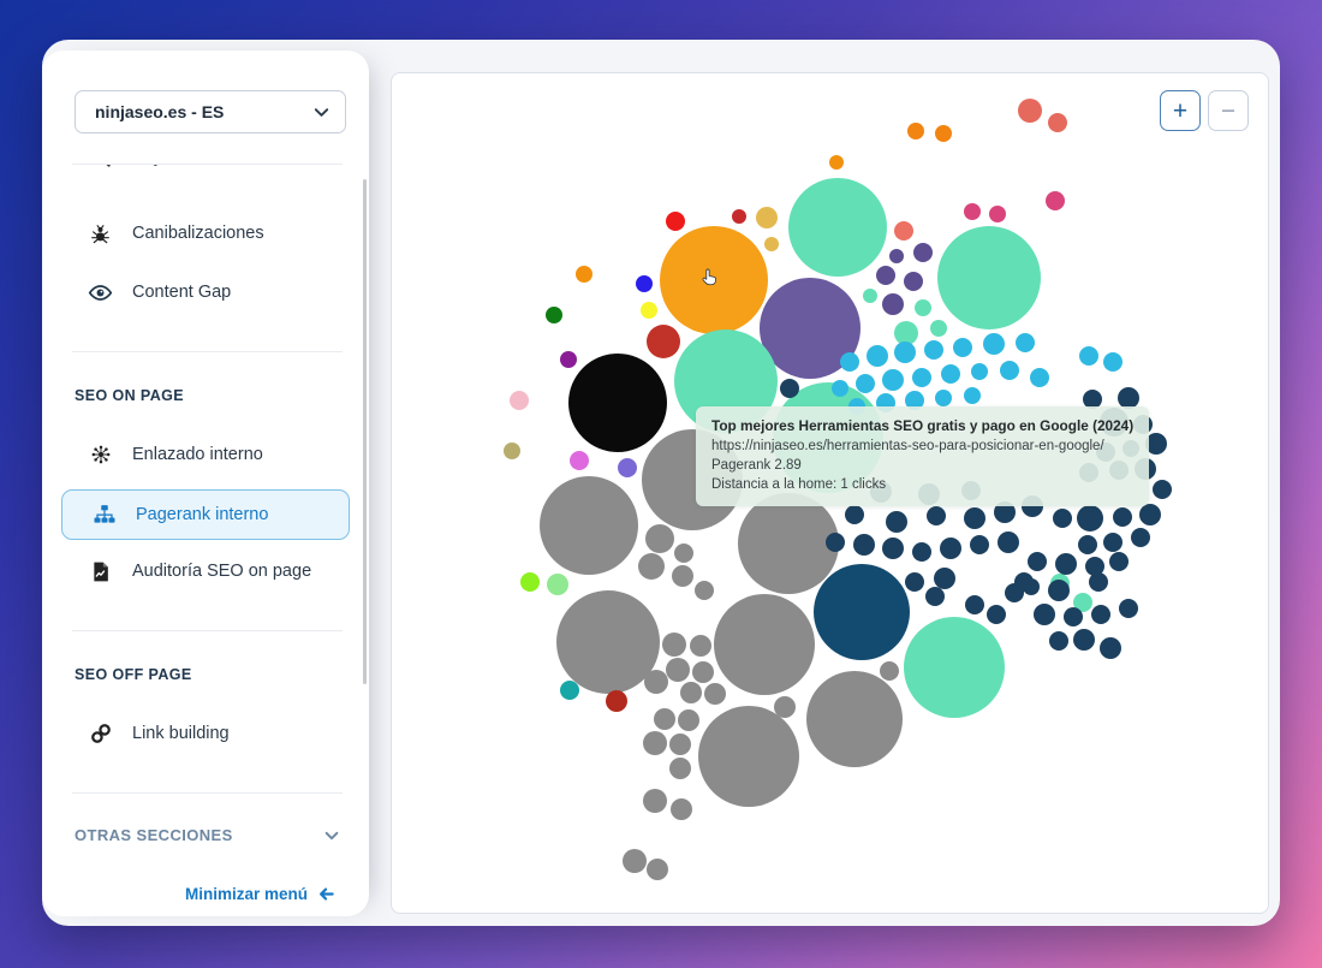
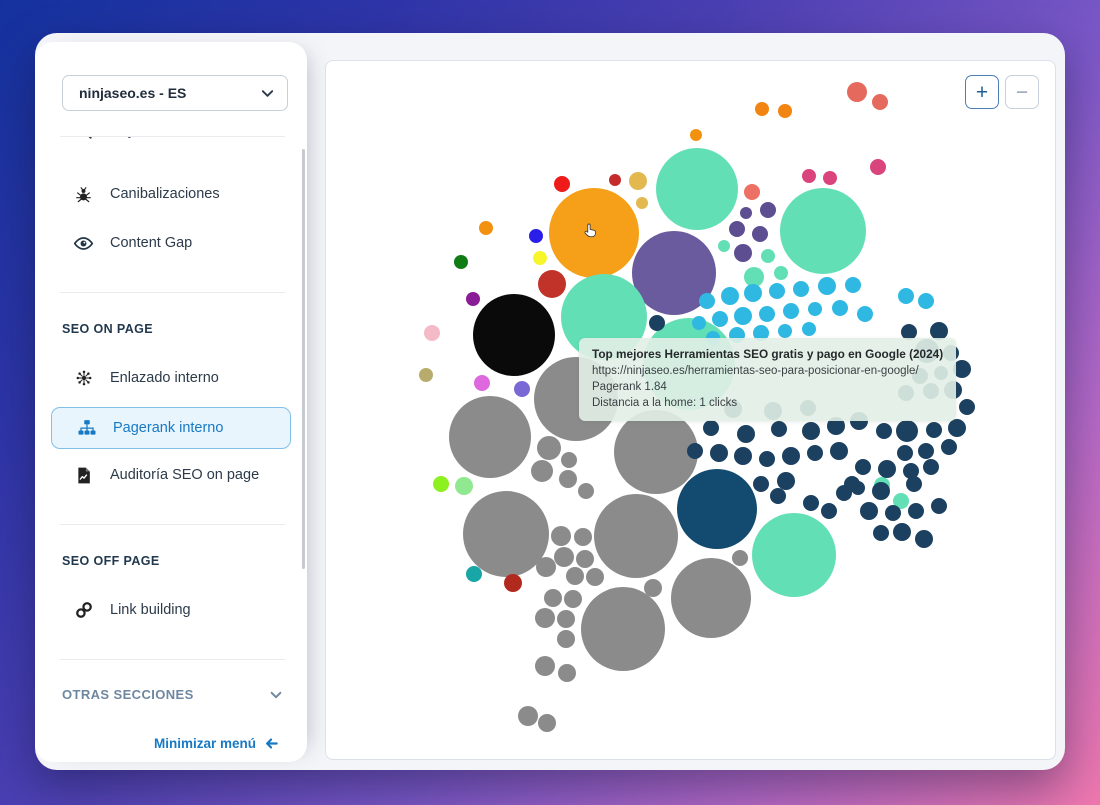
  ninjaseo.es - ES
  Canibalizaciones
  Content Gap
  SEO ON PAGE
  Enlazado interno
  Pagerank interno
  Auditoría SEO on page
  SEO OFF PAGE
  Link building
  OTRAS SECCIONES
  Minimizar menú
  +
  −
  Top mejores Herramientas SEO gratis y pago en Google (2024)
  https://ninjaseo.es/herramientas-seo-para-posicionar-en-google/
- Pagerank 2.89
+ Pagerank 1.84
  Distancia a la home: 1 clicks
